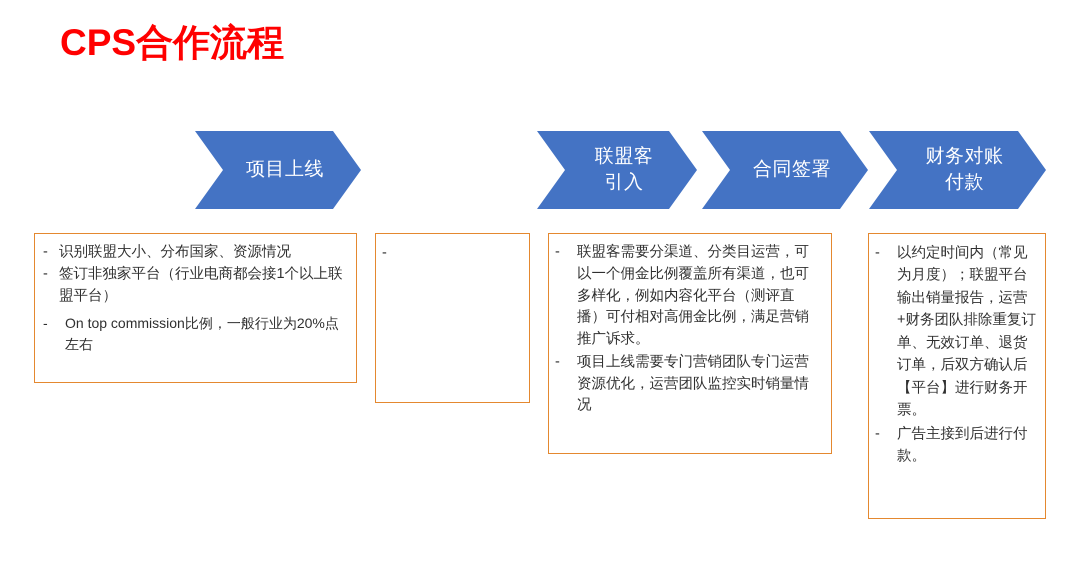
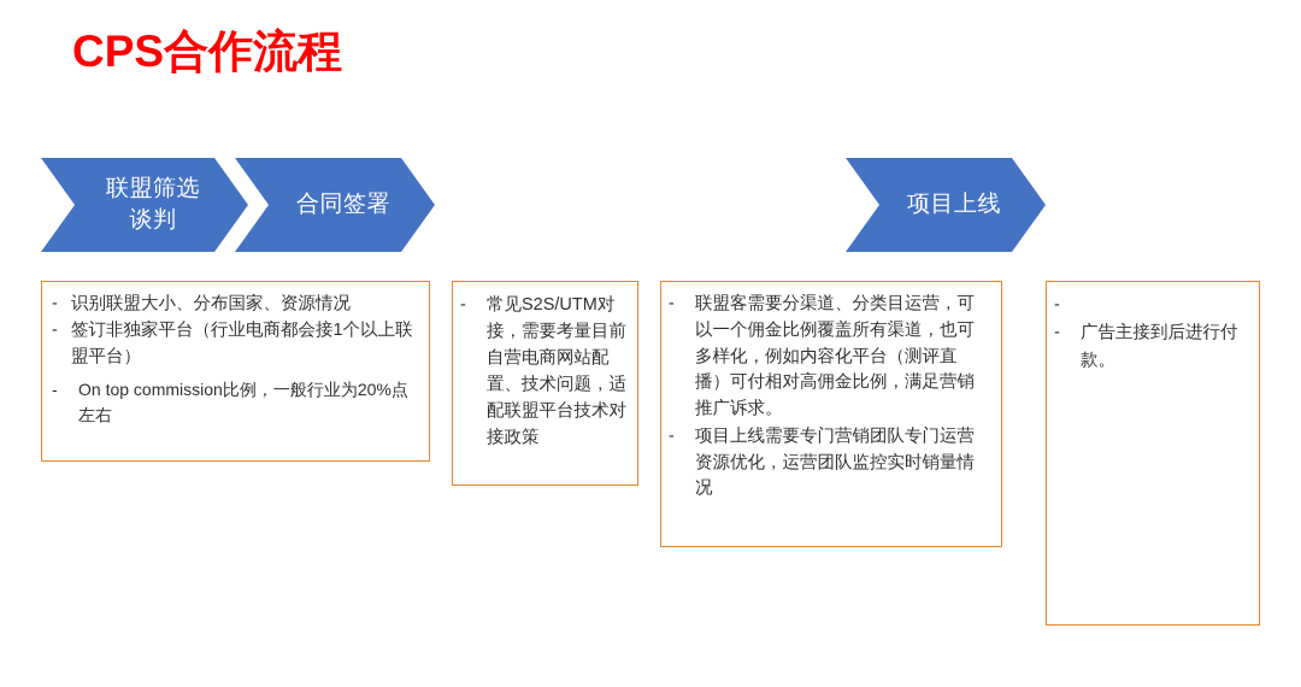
  CPS合作流程
+ 联盟筛选
+ 谈判
- 项目上线
+ 合同签署
- 联盟客
- 引入
- 合同签署
+ 项目上线
- 财务对账
- 付款
  -
  识别联盟大小、分布国家、资源情况
  -
  签订非独家平台（行业电商都会接1个以上联盟平台）
  -
  On top commission比例，一般行业为20%点左右
  -
+ 常见S2S/UTM对接，需要考量目前自营电商网站配置、技术问题，适配联盟平台技术对接政策
  -
  联盟客需要分渠道、分类目运营，可以一个佣金比例覆盖所有渠道，也可多样化，例如内容化平台（测评直播）可付相对高佣金比例，满足营销推广诉求。
  -
  项目上线需要专门营销团队专门运营资源优化，运营团队监控实时销量情况
  -
- 以约定时间内（常见为月度）；联盟平台输出销量报告，运营+财务团队排除重复订单、无效订单、退货订单，后双方确认后【平台】进行财务开票。
  -
  广告主接到后进行付款。
